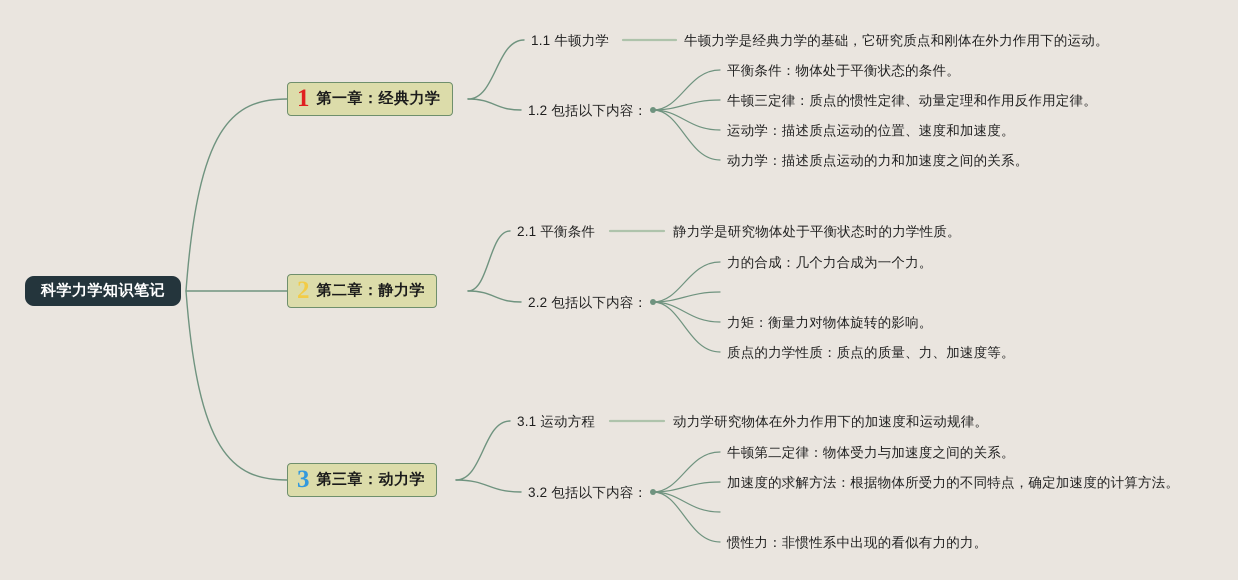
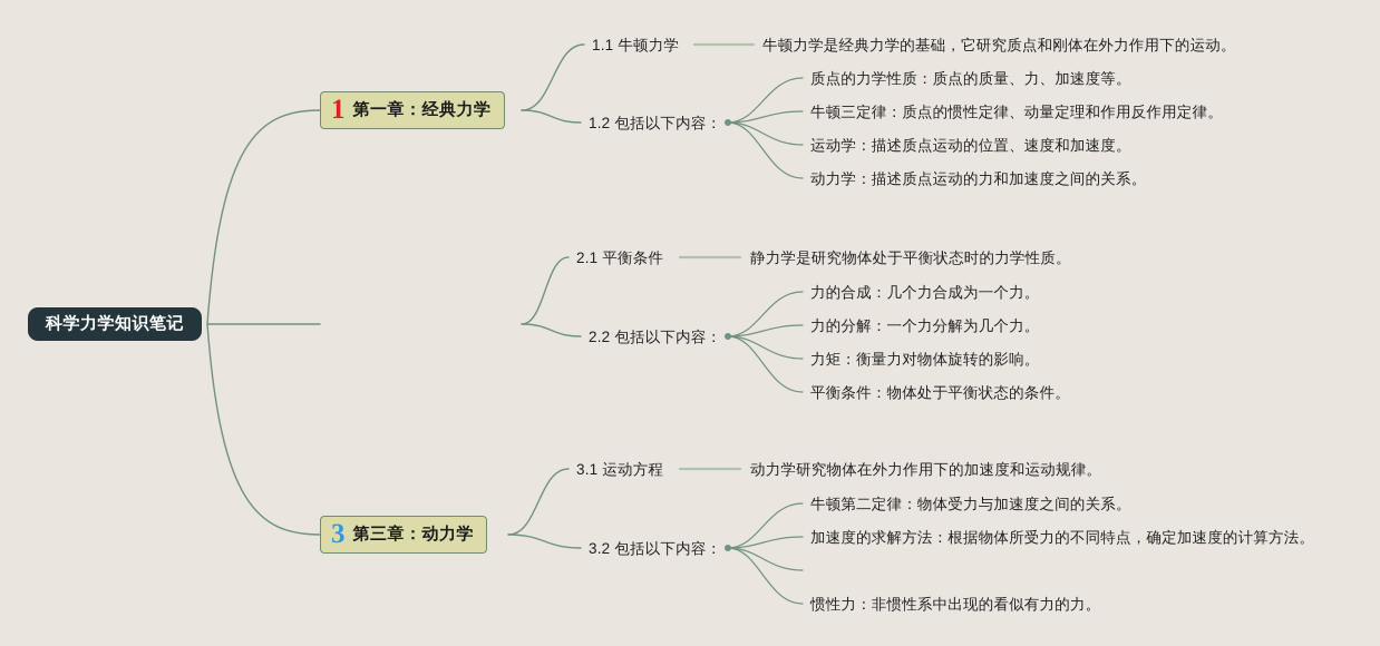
  科学力学知识笔记
  1
  第一章：经典力学
- 2
- 第二章：静力学
  3
  第三章：动力学
  1.1 牛顿力学
  牛顿力学是经典力学的基础，它研究质点和刚体在外力作用下的运动。
  1.2 包括以下内容：
- 平衡条件：物体处于平衡状态的条件。
+ 质点的力学性质：质点的质量、力、加速度等。
  牛顿三定律：质点的惯性定律、动量定理和作用反作用定律。
  运动学：描述质点运动的位置、速度和加速度。
  动力学：描述质点运动的力和加速度之间的关系。
  2.1 平衡条件
  静力学是研究物体处于平衡状态时的力学性质。
  2.2 包括以下内容：
  力的合成：几个力合成为一个力。
+ 力的分解：一个力分解为几个力。
  力矩：衡量力对物体旋转的影响。
- 质点的力学性质：质点的质量、力、加速度等。
+ 平衡条件：物体处于平衡状态的条件。
  3.1 运动方程
  动力学研究物体在外力作用下的加速度和运动规律。
  3.2 包括以下内容：
  牛顿第二定律：物体受力与加速度之间的关系。
  加速度的求解方法：根据物体所受力的不同特点，确定加速度的计算方法。
  惯性力：非惯性系中出现的看似有力的力。
